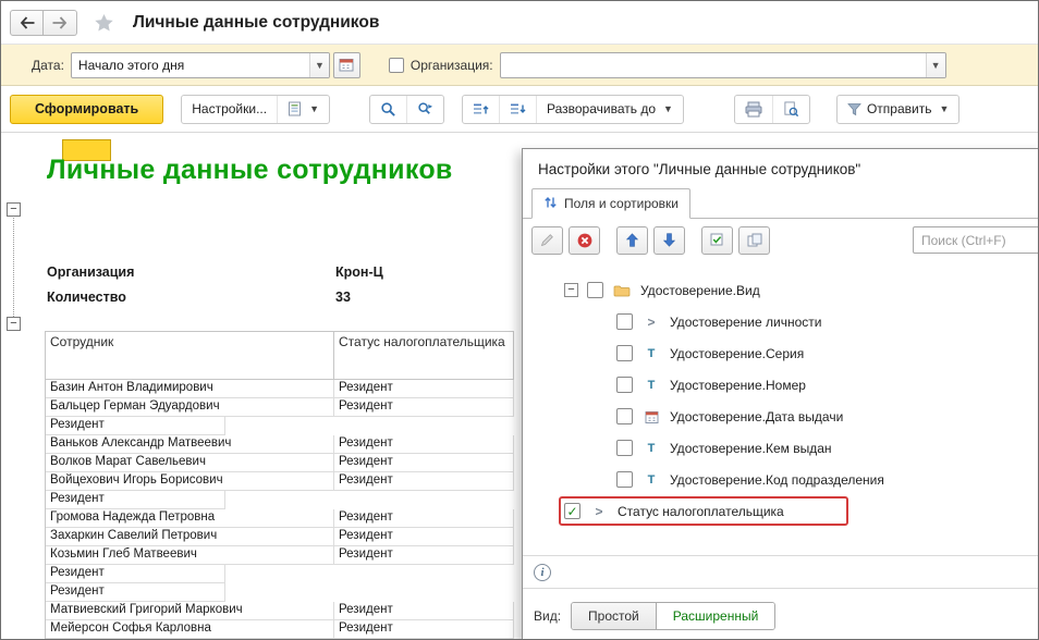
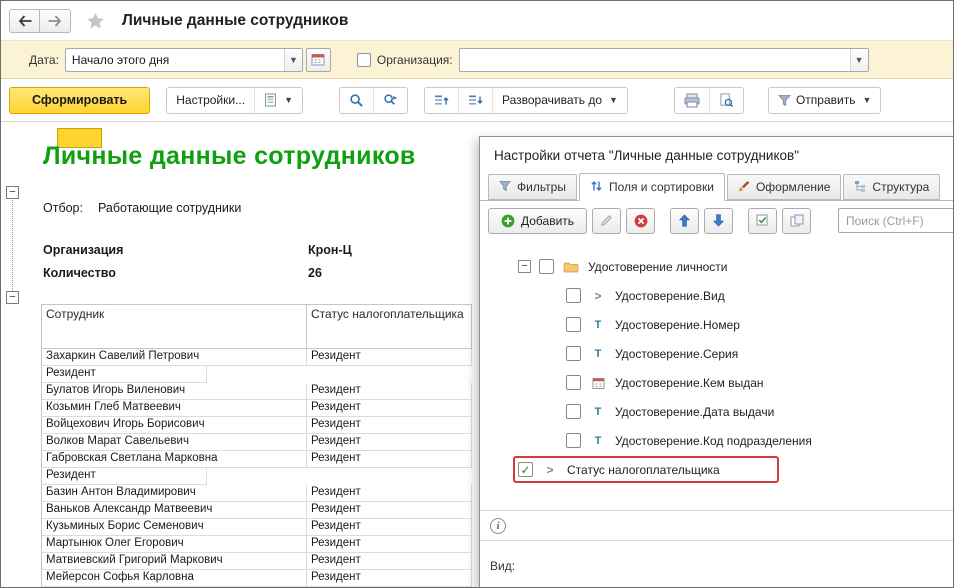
  Личные данные сотрудников
  Дата:
  Начало этого дня
  ▼
  Организация:
  ▼
  Сформировать
  Настройки...
  ▼
  Разворачивать до
  ▼
  Отправить
  ▼
  −
  −
  Личные данные сотрудников
+ Отбор: Работающие сотрудники
  Организация
  Крон-Ц
  Количество
- 33
+ 26
  Сотрудник
  Статус налогоплательщика
- Базин Антон Владимирович
+ Захаркин Савелий Петрович
  Резидент
- Бальцер Герман Эдуардович
  Резидент
+ Булатов Игорь Виленович
  Резидент
- Ваньков Александр Матвеевич
+ Козьмин Глеб Матвеевич
  Резидент
- Волков Марат Савельевич
+ Войцехович Игорь Борисович
  Резидент
- Войцехович Игорь Борисович
+ Волков Марат Савельевич
  Резидент
+ Габровская Светлана Марковна
  Резидент
- Громова Надежда Петровна
  Резидент
- Захаркин Савелий Петрович
+ Базин Антон Владимирович
  Резидент
- Козьмин Глеб Матвеевич
+ Ваньков Александр Матвеевич
  Резидент
+ Кузьминых Борис Семенович
  Резидент
+ Мартынюк Олег Егорович
  Резидент
  Матвиевский Григорий Маркович
  Резидент
  Мейерсон Софья Карловна
  Резидент
- Настройки этого "Личные данные сотрудников"
+ Настройки отчета "Личные данные сотрудников"
+ Фильтры
  Поля и сортировки
+ Оформление
+ Структура
+ Добавить
  Поиск (Ctrl+F)
  −
- Удостоверение.Вид
+ Удостоверение личности
  >
- Удостоверение личности
+ Удостоверение.Вид
  T
- Удостоверение.Серия
+ Удостоверение.Номер
  T
- Удостоверение.Номер
+ Удостоверение.Серия
- Удостоверение.Дата выдачи
+ Удостоверение.Кем выдан
  T
- Удостоверение.Кем выдан
+ Удостоверение.Дата выдачи
  T
  Удостоверение.Код подразделения
  ✓
  >
  Статус налогоплательщика
  i
  Вид:
- Простой
- Расширенный
